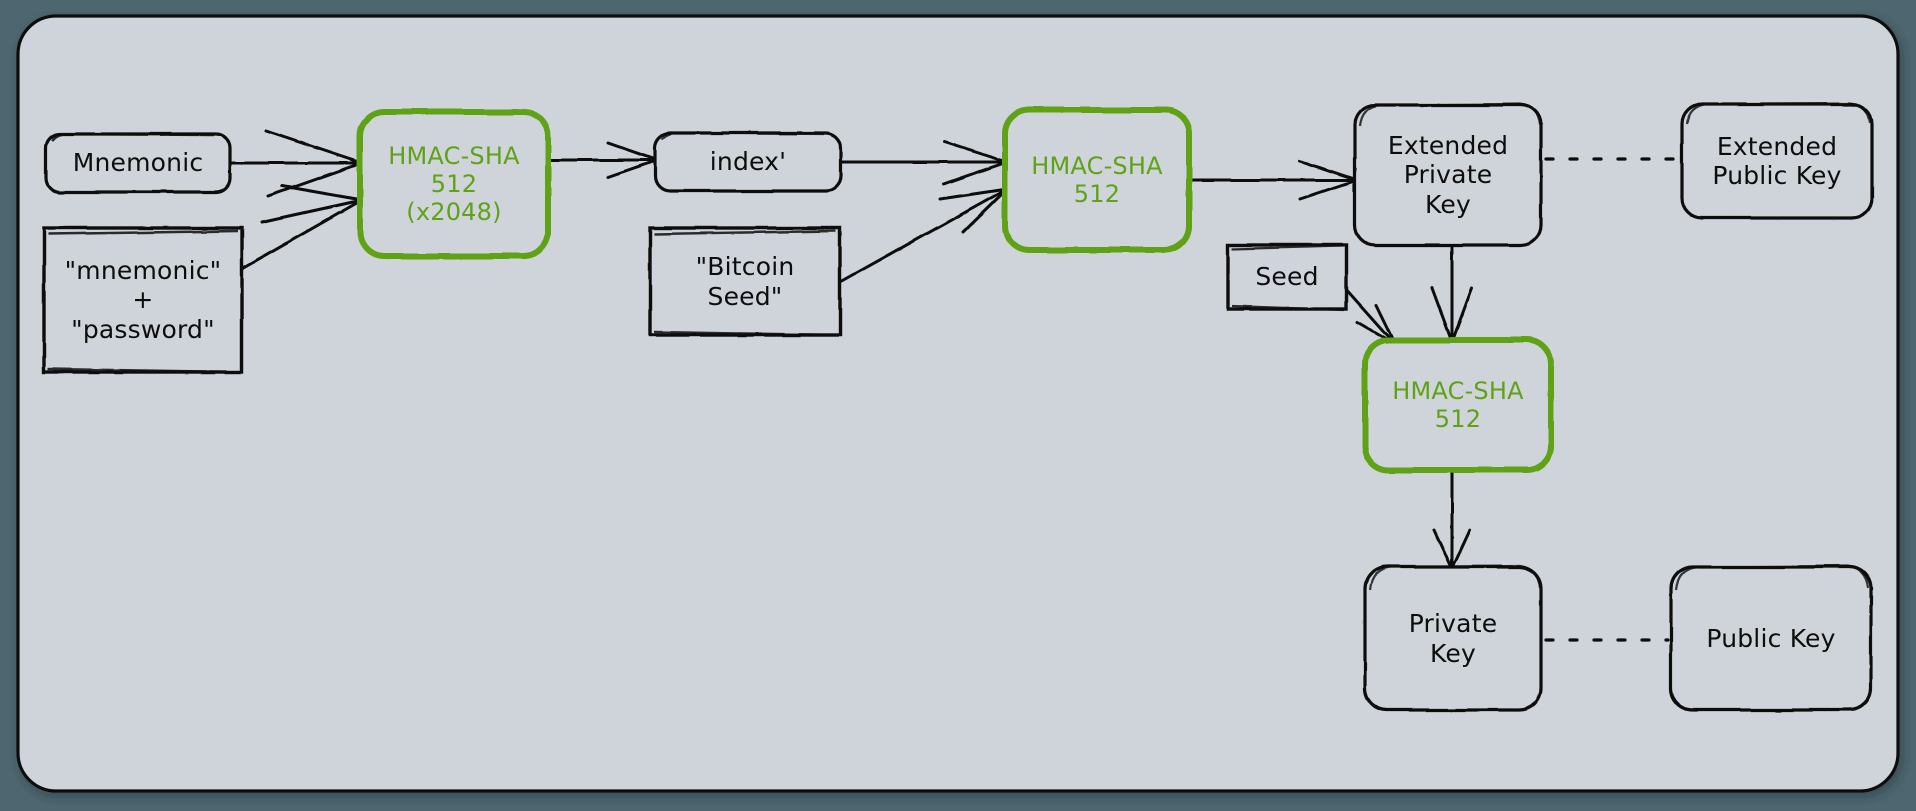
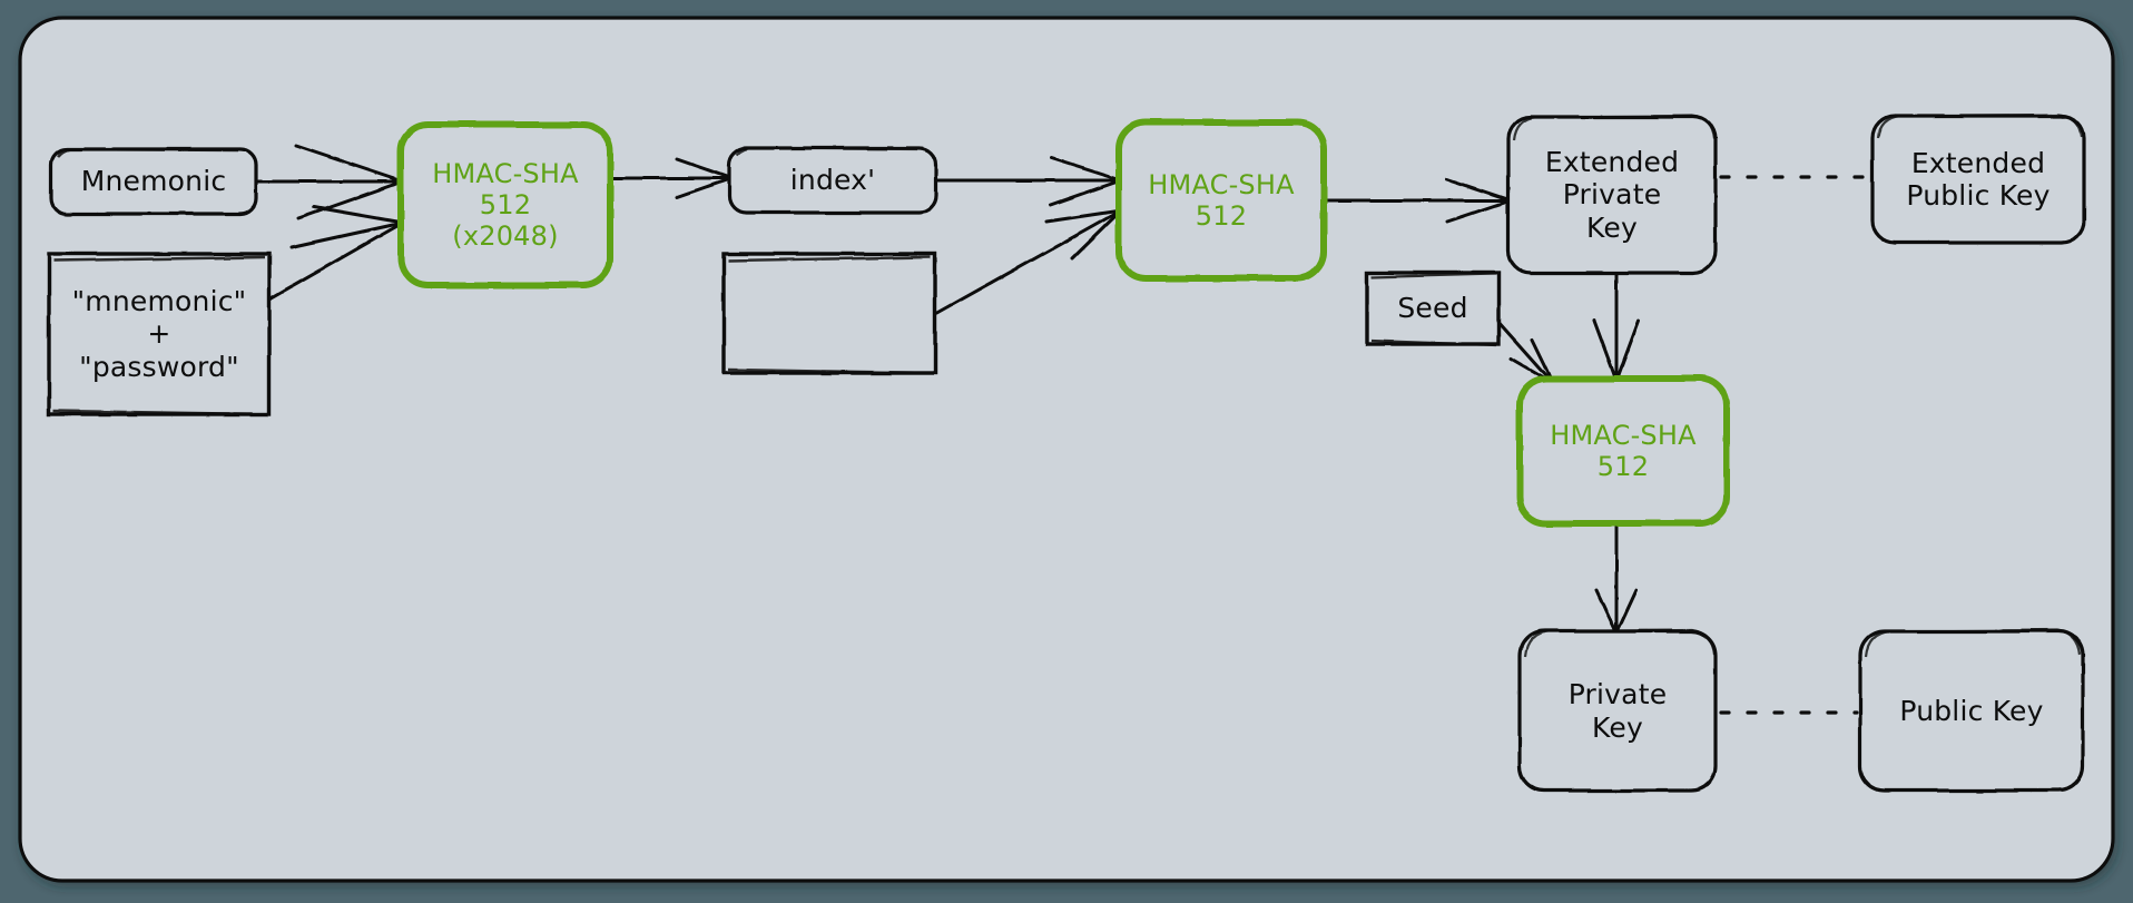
  Mnemonic
  "mnemonic"
  +
  "password"
  HMAC-SHA
  512
  (x2048)
  index'
- "Bitcoin
- Seed"
  HMAC-SHA
  512
  Extended
  Private
  Key
  Extended
  Public Key
  Seed
  HMAC-SHA
  512
  Private
  Key
  Public Key
